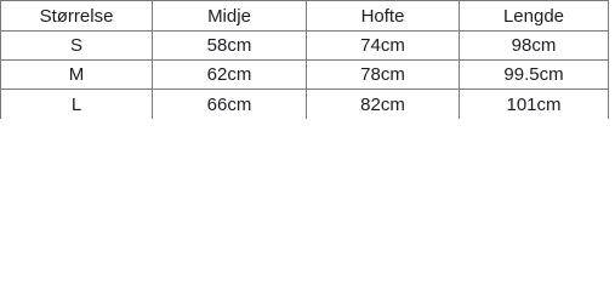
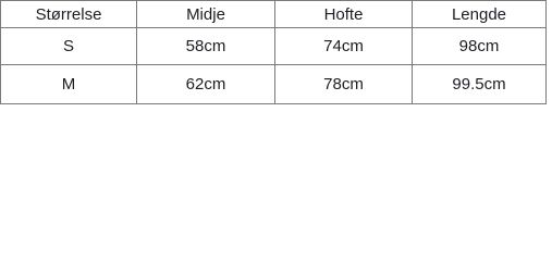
  Størrelse	Midje	Hofte	Lengde
  S	58cm	74cm	98cm
  M	62cm	78cm	99.5cm
- L	66cm	82cm	101cm
